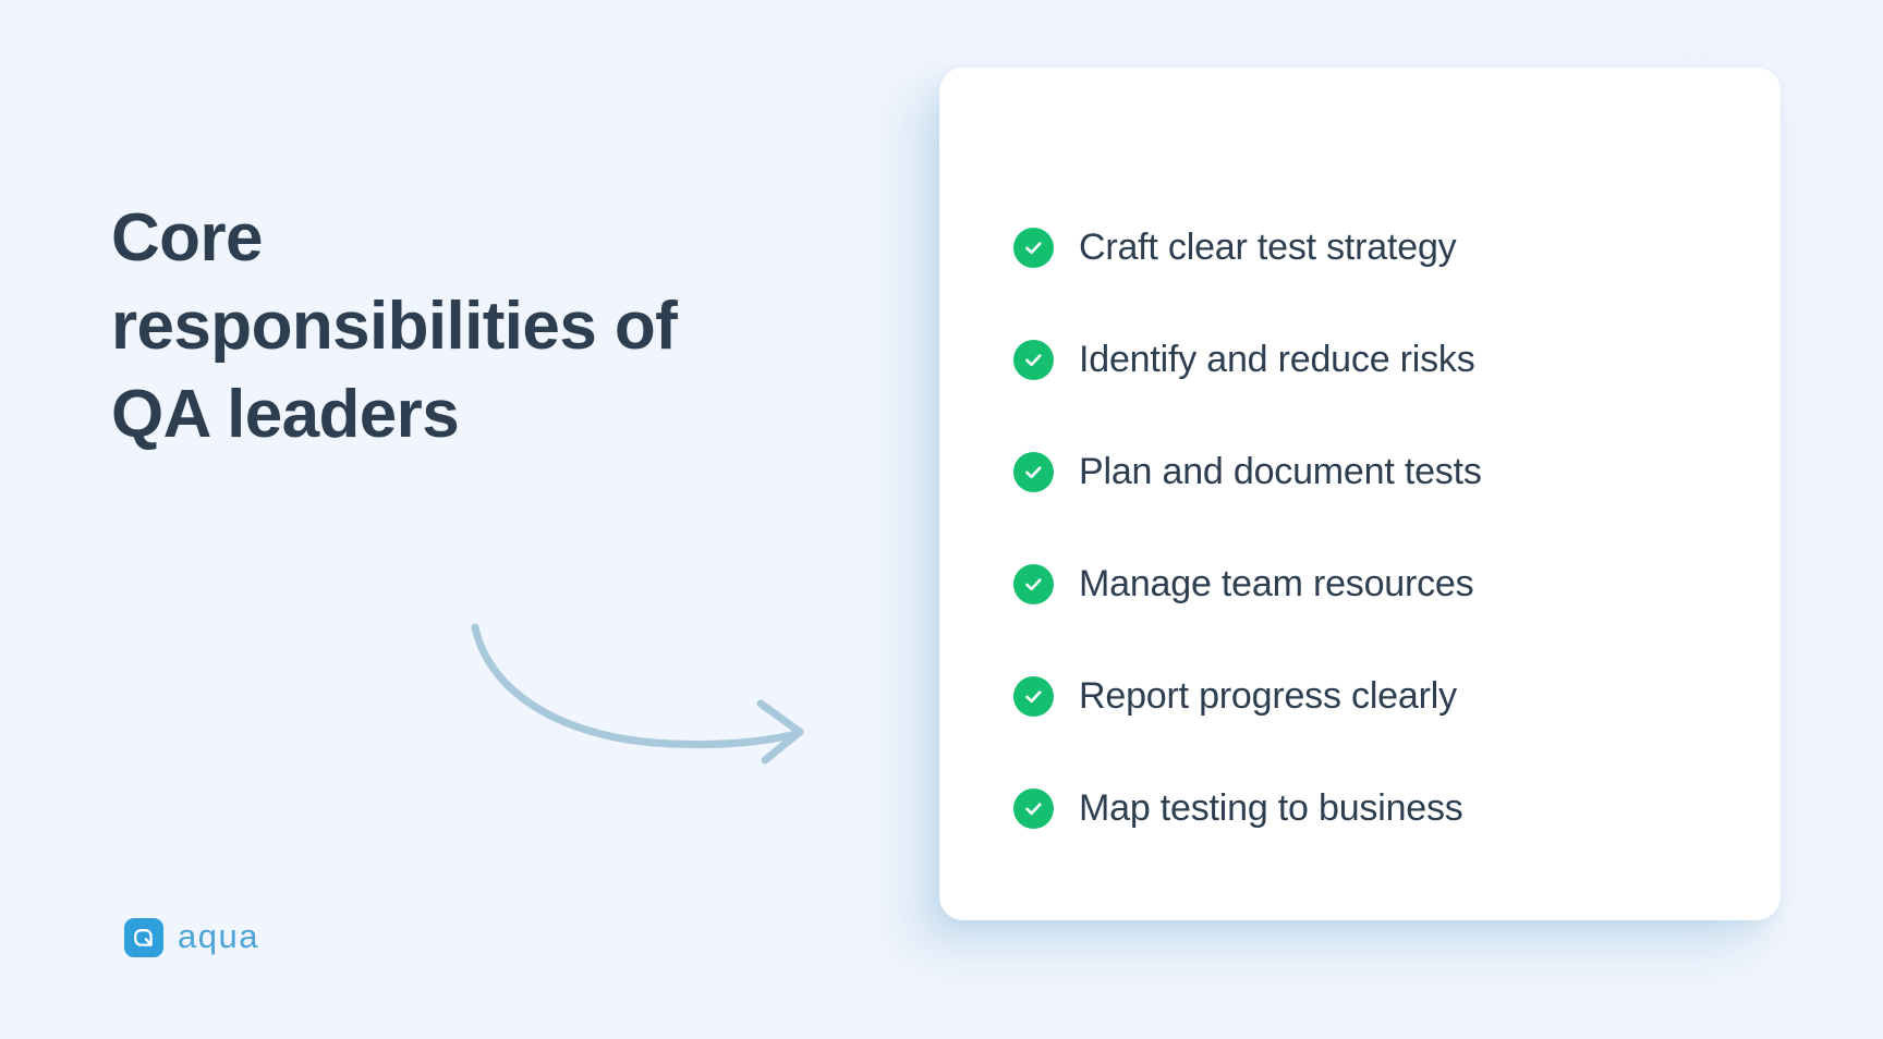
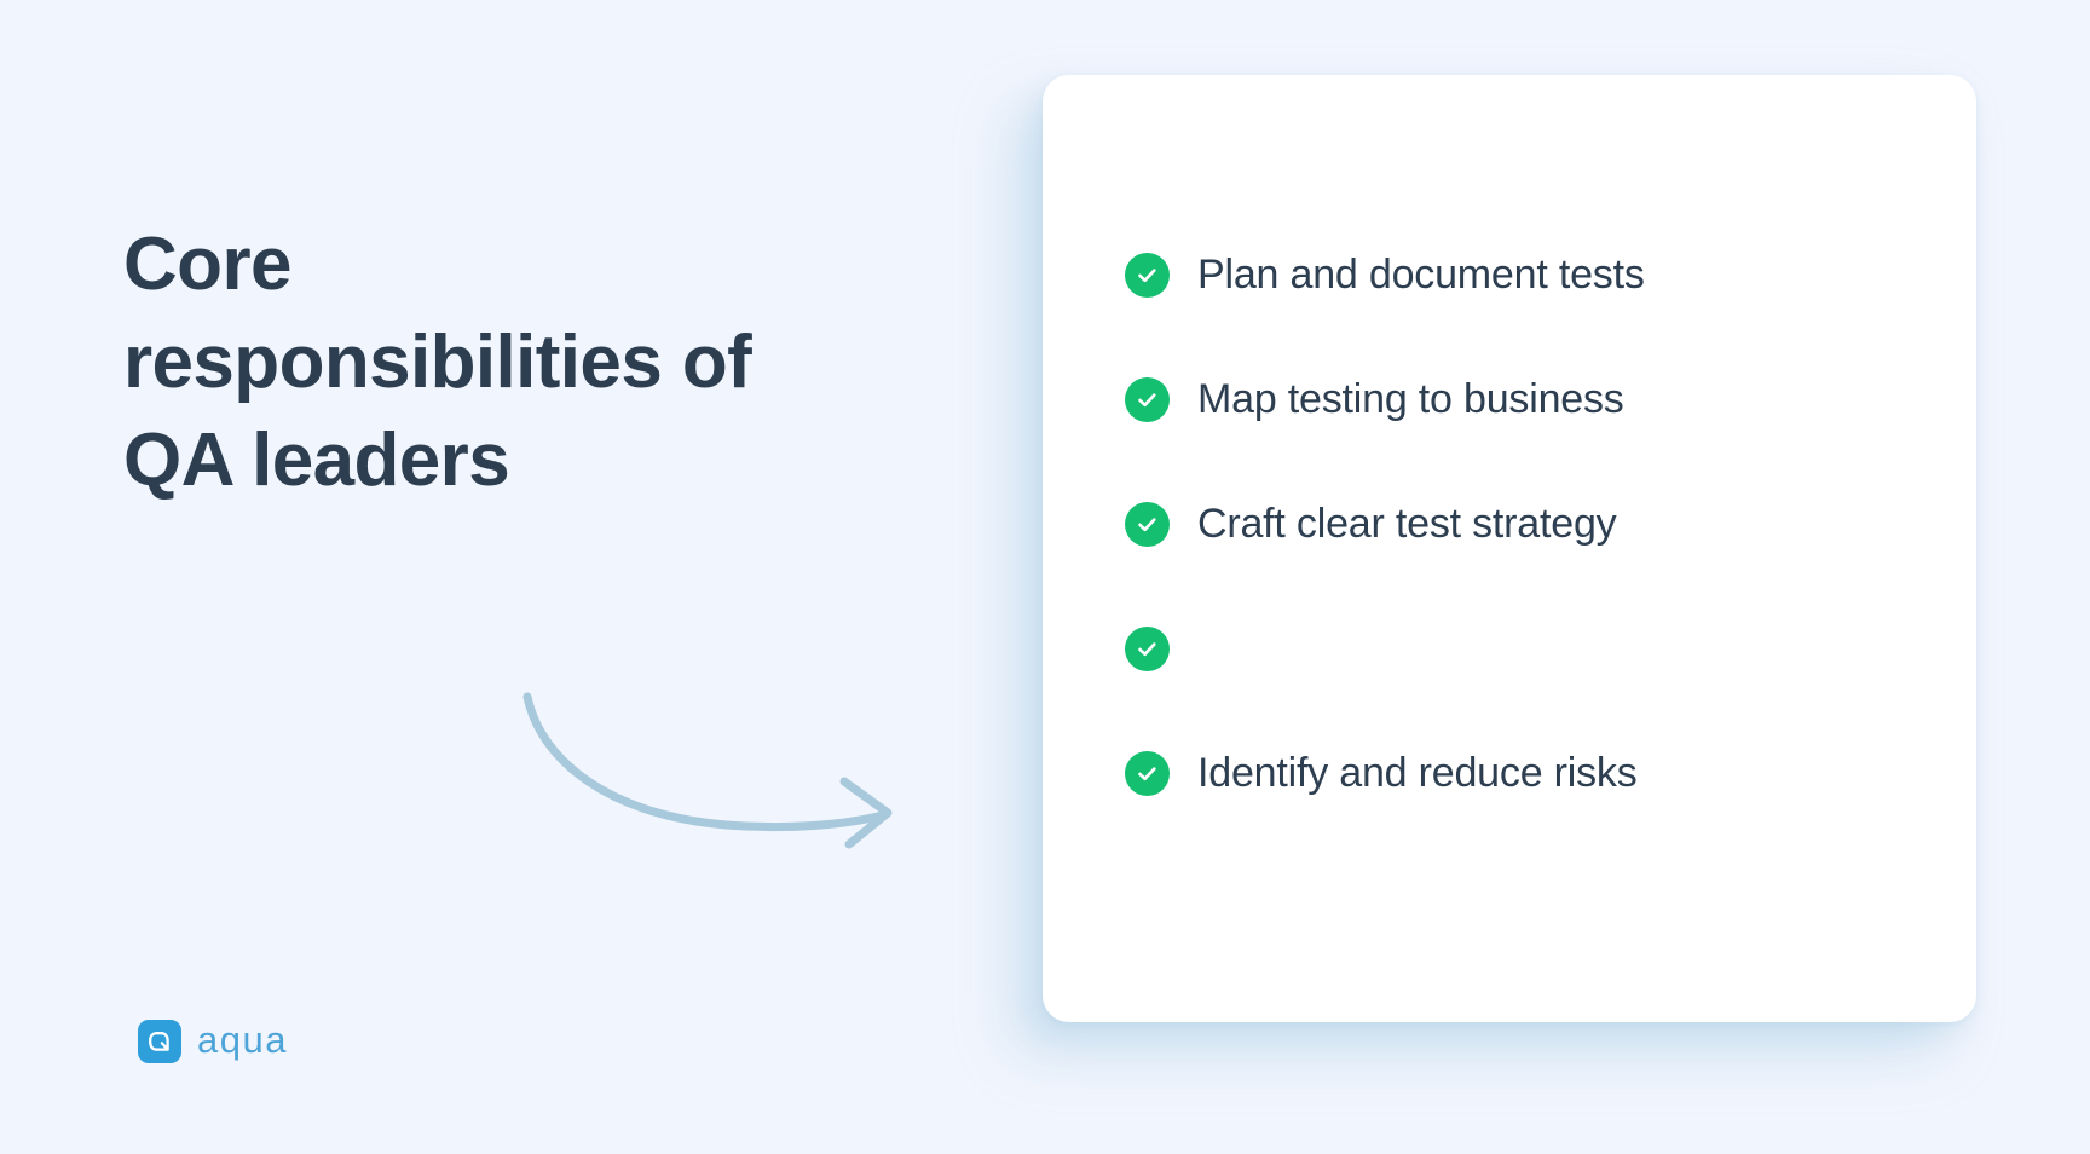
  Core
  responsibilities of
  QA leaders
  aqua
- Craft clear test strategy
+ Plan and document tests
- Identify and reduce risks
+ Map testing to business
- Plan and document tests
+ Craft clear test strategy
- Manage team resources
- Report progress clearly
- Map testing to business
+ Identify and reduce risks
